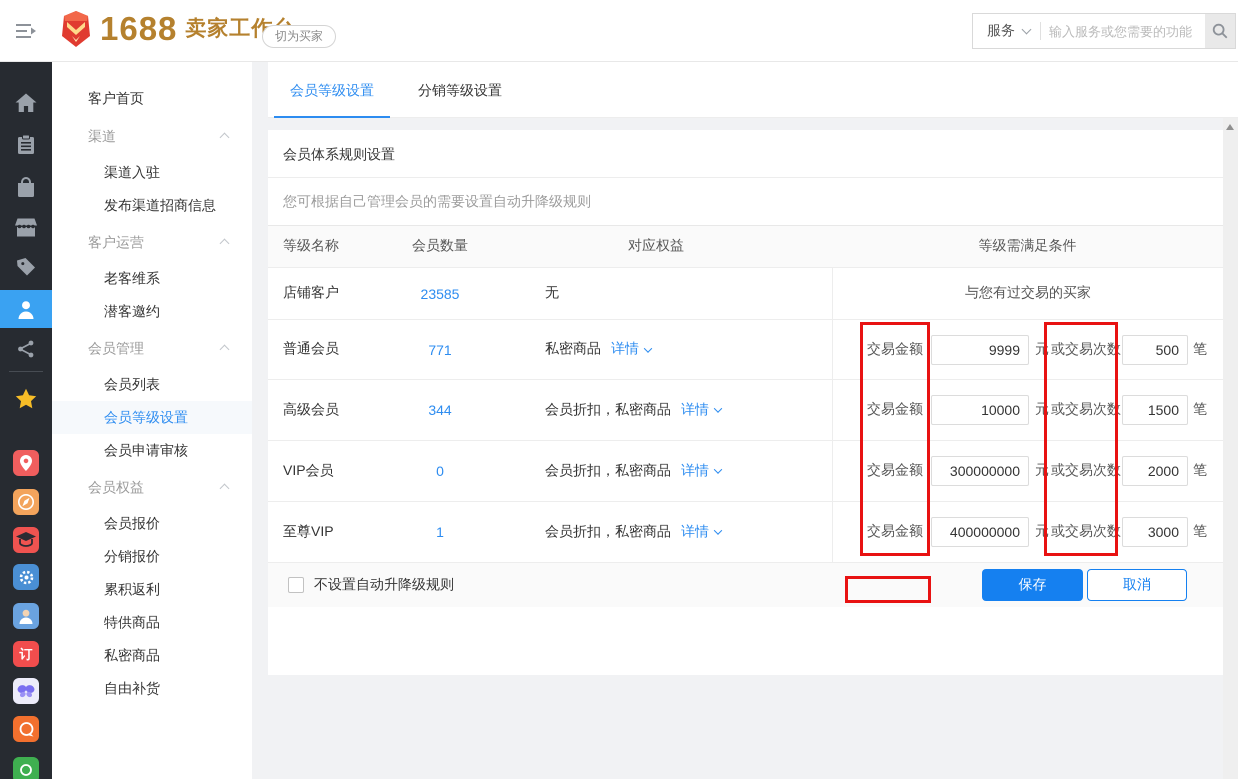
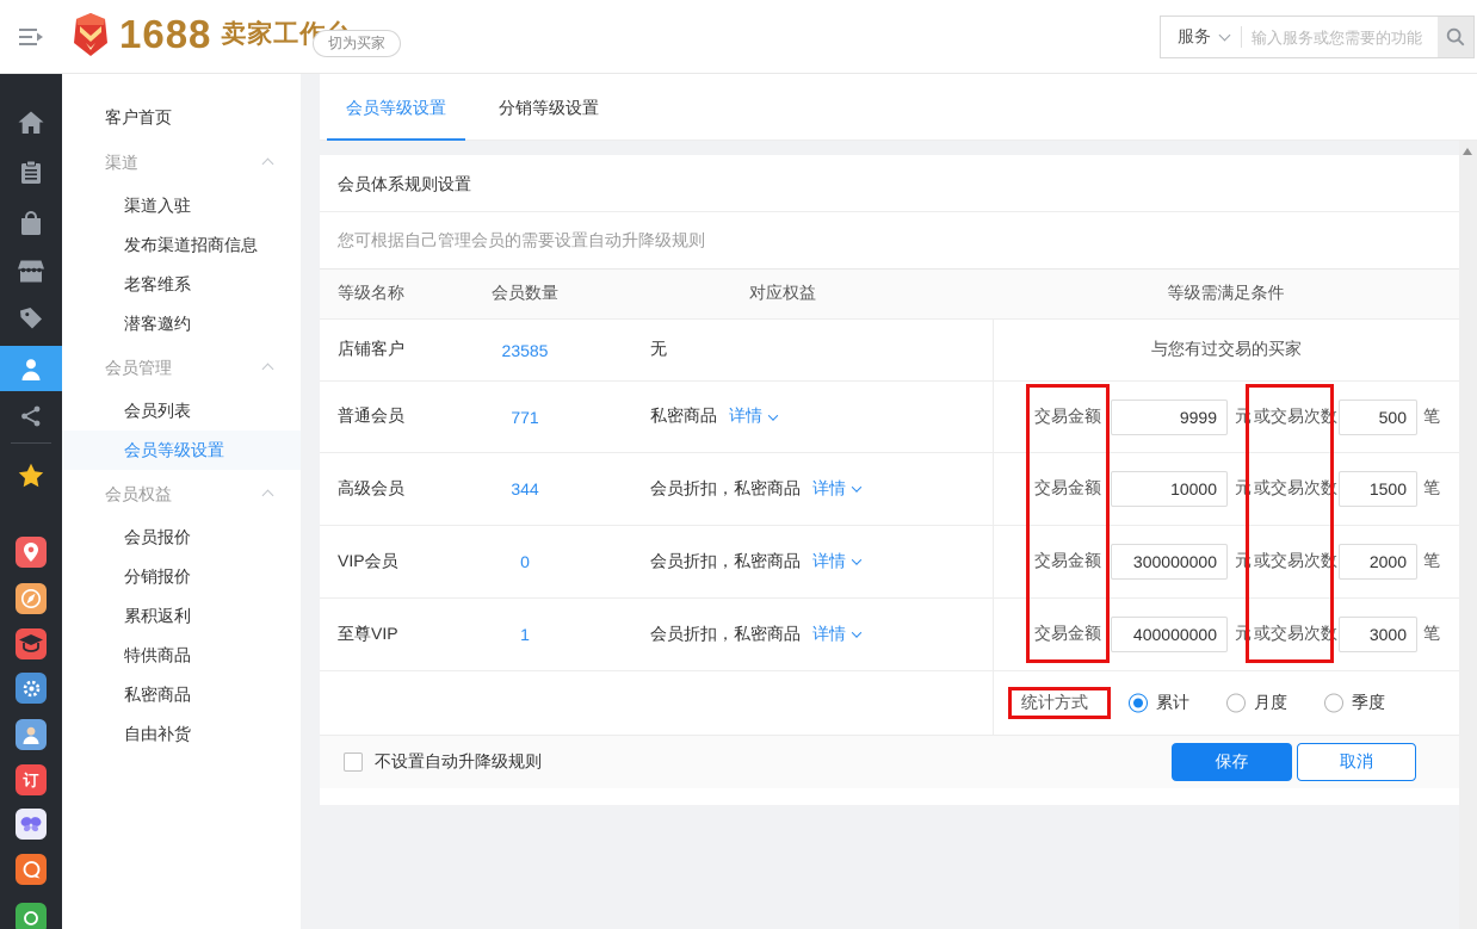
  1688
  卖家工作
  切为买家
  服务
  输入服务或您需要的功能
  订
  客户首页
  渠道
  渠道入驻
  发布渠道招商信息
- 客户运营
  老客维系
  潜客邀约
  会员管理
  会员列表
  会员等级设置
- 会员申请审核
  会员权益
  会员报价
  分销报价
  累积返利
  特供商品
  私密商品
  自由补货
  会员等级设置
  分销等级设置
  会员体系规则设置
  您可根据自己管理会员的需要设置自动升降级规则
  等级名称
  会员数量
  对应权益
  等级需满足条件
  店铺客户
  23585
  无
  与您有过交易的买家
  普通会员
  771
  私密商品
  详情
  交易金额
  9999
  元
  或交易次数
  500
  笔
  高级会员
  344
  会员折扣，私密商品
  详情
  交易金额
  10000
  元
  或交易次数
  1500
  笔
  VIP会员
  0
  会员折扣，私密商品
  详情
  交易金额
  300000000
  元
  或交易次数
  2000
  笔
  至尊VIP
  1
  会员折扣，私密商品
  详情
  交易金额
  400000000
  元
  或交易次数
  3000
  笔
+ 统计方式
+ 累计
+ 月度
+ 季度
  不设置自动升降级规则
  保存
  取消
